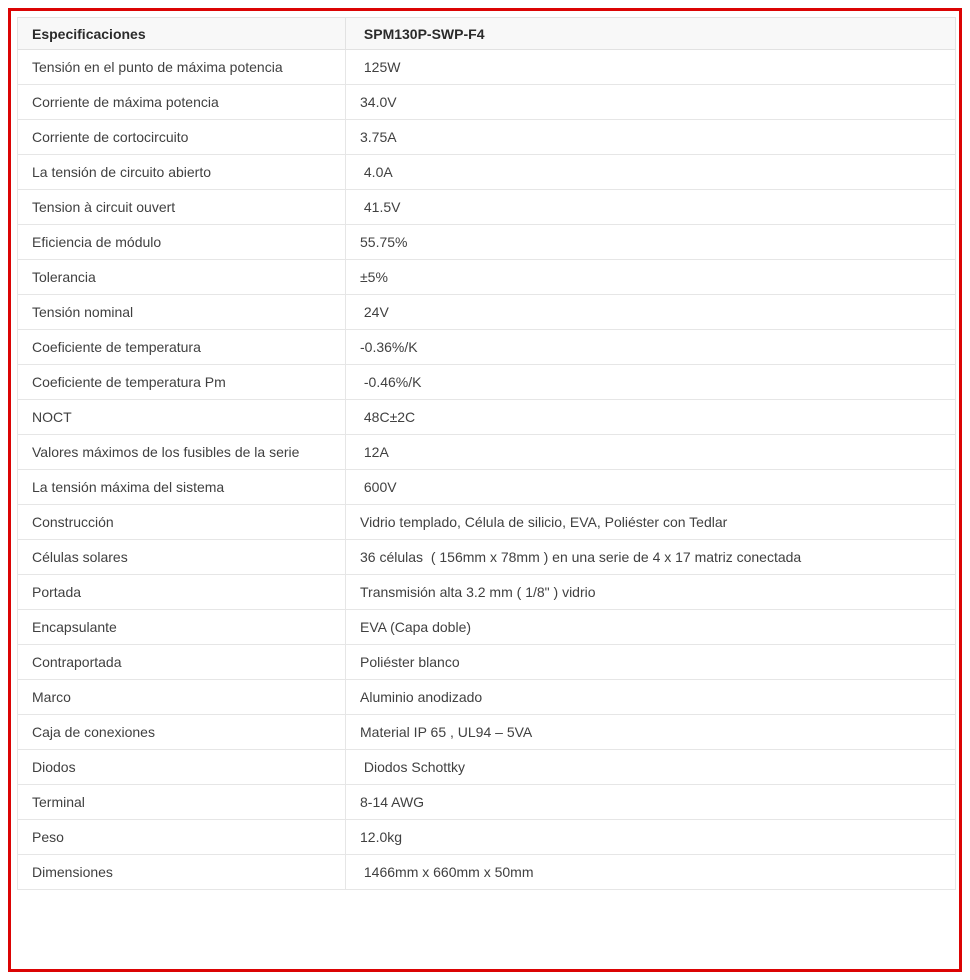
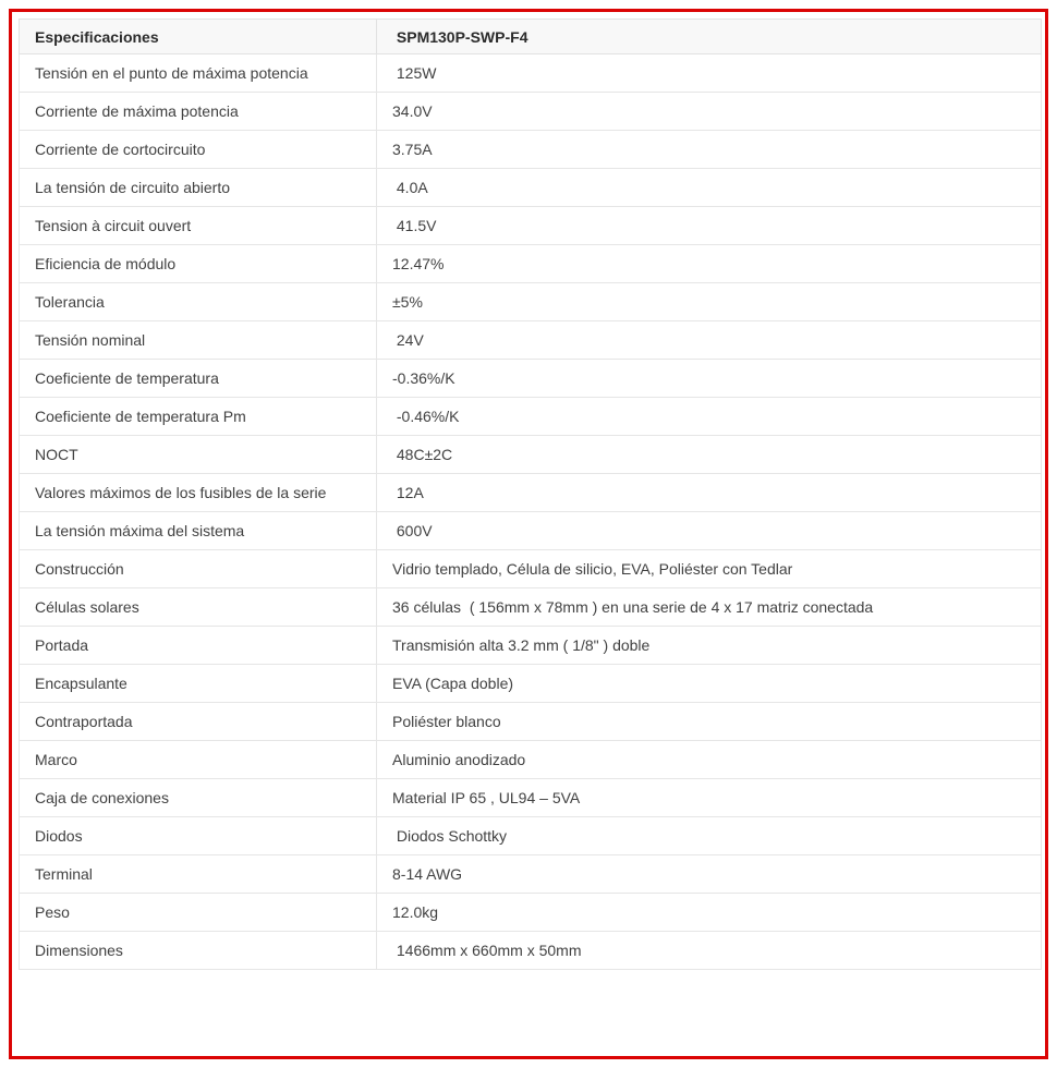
  Especificaciones	SPM130P-SWP-F4
  Tensión en el punto de máxima potencia	125W
  Corriente de máxima potencia	34.0V
  Corriente de cortocircuito	3.75A
  La tensión de circuito abierto	4.0A
  Tension à circuit ouvert	41.5V
- Eficiencia de módulo	55.75%
+ Eficiencia de módulo	12.47%
  Tolerancia	±5%
  Tensión nominal	24V
  Coeficiente de temperatura	-0.36%/K
  Coeficiente de temperatura Pm	-0.46%/K
  NOCT	48C±2C
  Valores máximos de los fusibles de la serie	12A
  La tensión máxima del sistema	600V
  Construcción	Vidrio templado, Célula de silicio, EVA, Poliéster con Tedlar
  Células solares	36 células ( 156mm x 78mm ) en una serie de 4 x 17 matriz conectada
- Portada	Transmisión alta 3.2 mm ( 1/8" ) vidrio
+ Portada	Transmisión alta 3.2 mm ( 1/8" ) doble
  Encapsulante	EVA (Capa doble)
  Contraportada	Poliéster blanco
  Marco	Aluminio anodizado
  Caja de conexiones	Material IP 65 , UL94 – 5VA
  Diodos	Diodos Schottky
  Terminal	8-14 AWG
  Peso	12.0kg
  Dimensiones	1466mm x 660mm x 50mm
